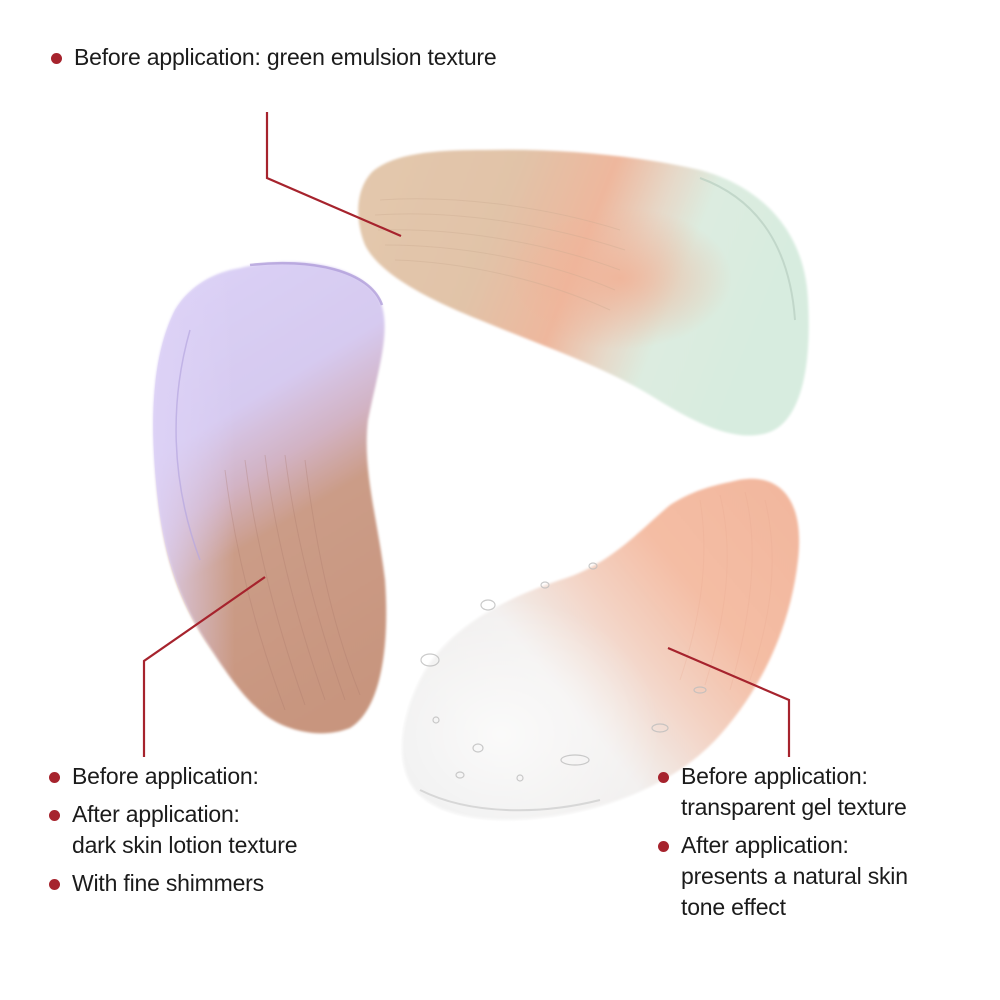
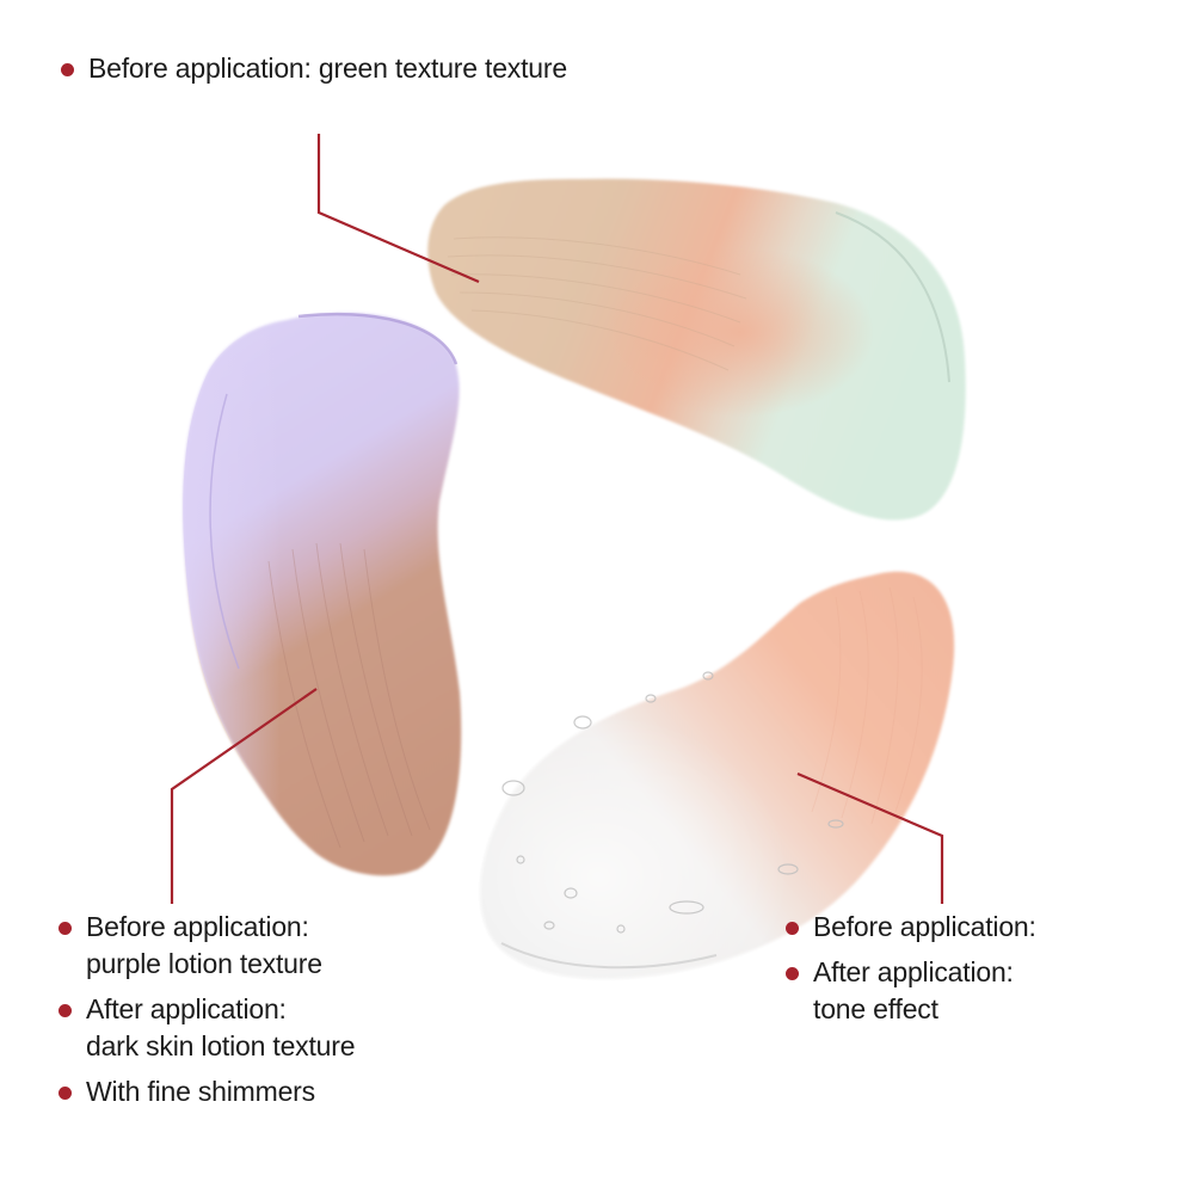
- Before application: green emulsion texture
+ Before application: green texture texture
  Before application:
+ purple lotion texture
  After application:
  dark skin lotion texture
  With fine shimmers
  Before application:
- transparent gel texture
  After application:
- presents a natural skin
  tone effect
